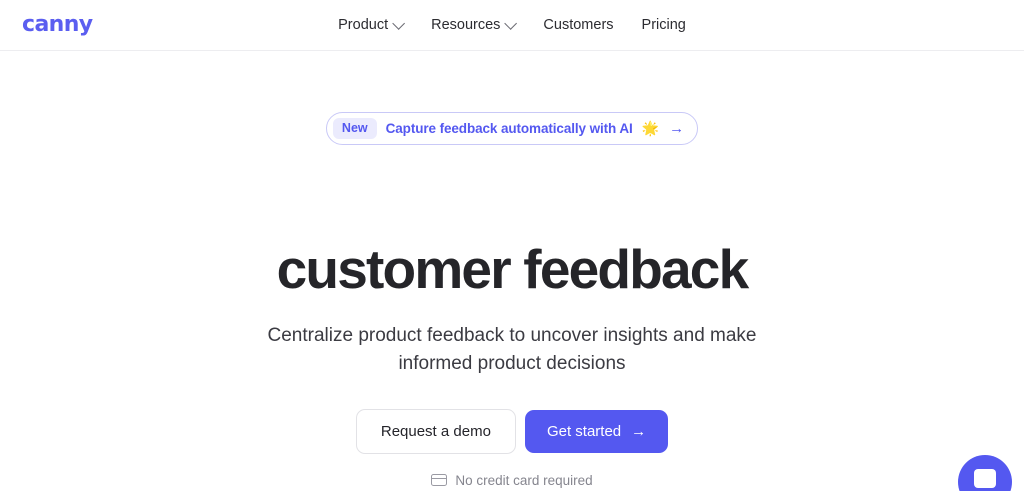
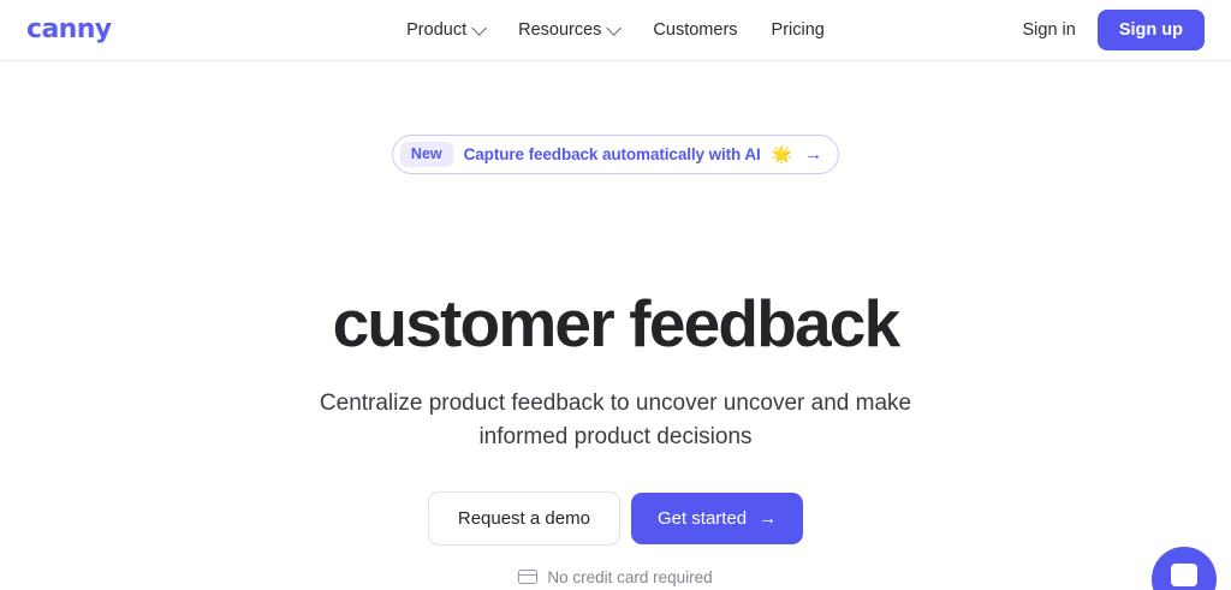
  canny
  Product
  Resources
  Customers
  Pricing
+ Sign in
+ Sign up
  New
  Capture feedback automatically with AI
  🌟
  →
  customer feedback
- Centralize product feedback to uncover insights and make informed product decisions
+ Centralize product feedback to uncover uncover and make informed product decisions
  Request a demo
  Get started
  →
  No credit card required
